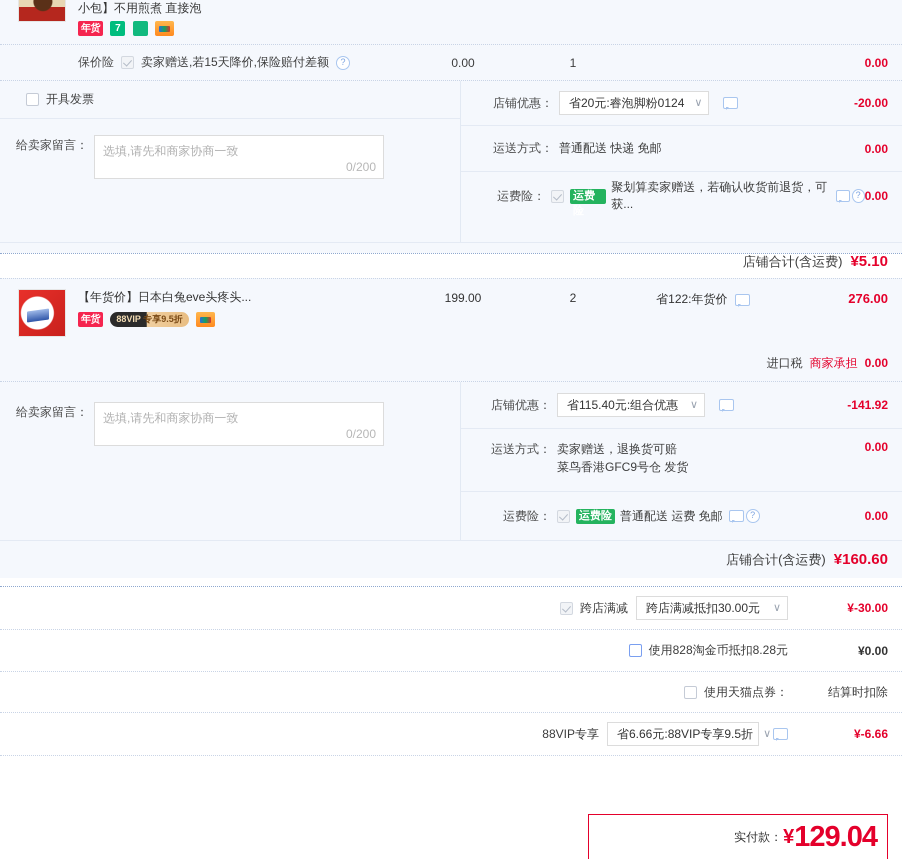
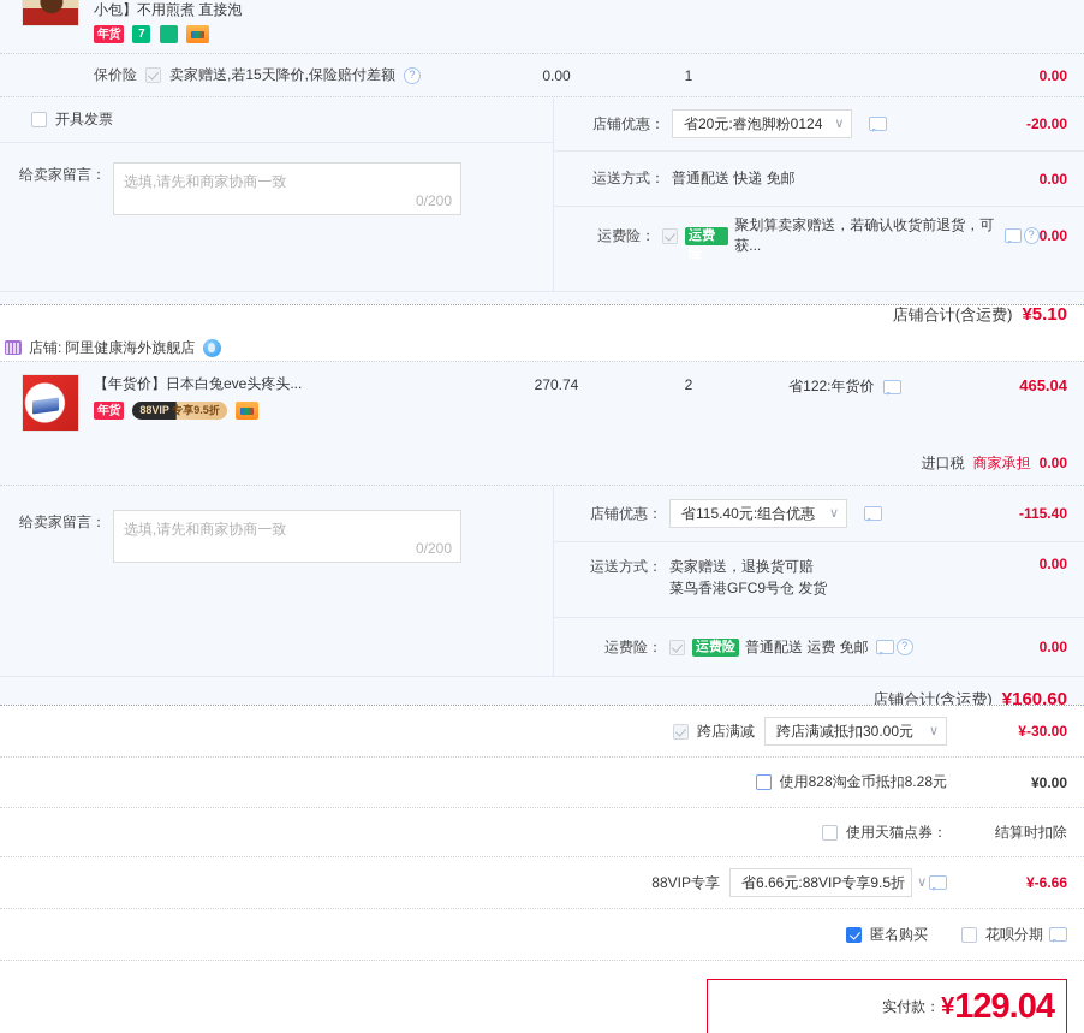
  小包】不用煎煮 直接泡
  年货 7
  保价险
  卖家赠送,若15天降价,保险赔付差额
  ?
  0.00
  1
  0.00
  开具发票
  给卖家留言：
  选填,请先和商家协商一致
  0/200
  店铺优惠：
  省20元:睿泡脚粉0124
  ∨
  -20.00
  运送方式：
  普通配送 快递 免邮
  0.00
  运费险：
  聚划算卖家赠送，若确认收货前退货，可获...
  ?
  0.00
  店铺合计(含运费)
  ¥5.10
+ 店铺:
+ 阿里健康海外旗舰店
  【年货价】日本白兔eve头疼头...
  年货 88VIP 专享9.5折
- 199.00
+ 270.74
  2
  省122:年货价
- 276.00
+ 465.04
  进口税
  商家承担
  0.00
  给卖家留言：
  选填,请先和商家协商一致
  0/200
  店铺优惠：
  省115.40元:组合优惠
  ∨
- -141.92
+ -115.40
  运送方式：
  卖家赠送，退换货可赔
  菜鸟香港GFC9号仓 发货
  0.00
  运费险：
  运费险
  普通配送 运费 免邮
  ?
  0.00
  店铺合计(含运费)
  ¥160.60
  跨店满减
  跨店满减抵扣30.00元
  ∨
  ¥-30.00
  使用828淘金币抵扣8.28元
  ¥0.00
  使用天猫点券：
  结算时扣除
  88VIP专享
  省6.66元:88VIP专享9.5折
  ∨
  ¥-6.66
+ 匿名购买
+ 花呗分期
  实付款：
  ¥
  129.04
